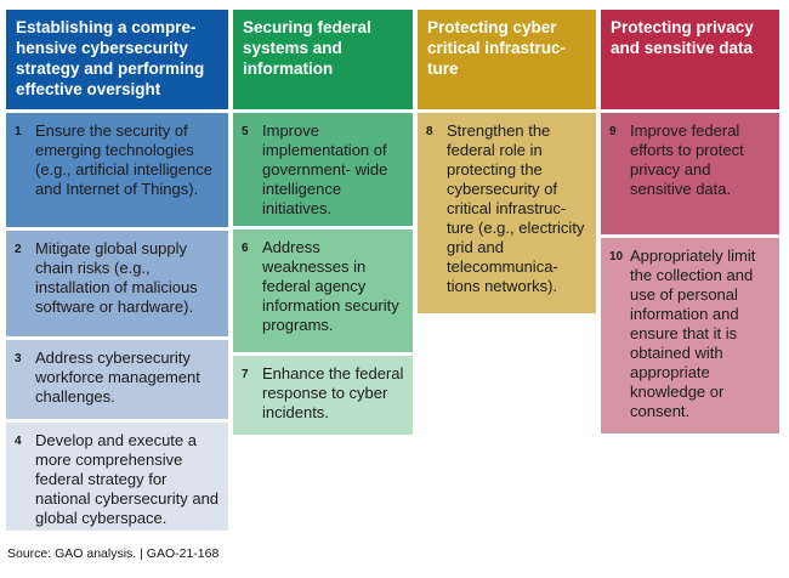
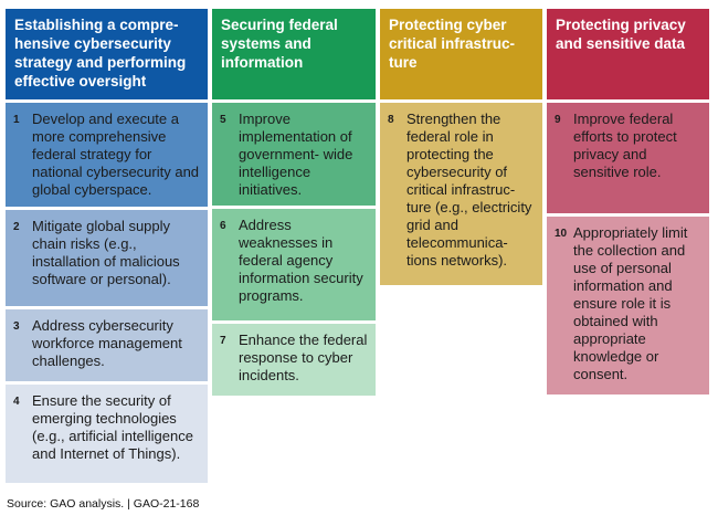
  Establishing a compre-
  hensive cybersecurity
  strategy and performing
  effective oversight
  1
- Ensure the security of emerging technologies (e.g., artificial intelligence and Internet of Things).
+ Develop and execute a more comprehensive federal strategy for national cybersecurity and global cyberspace.
  2
- Mitigate global supply chain risks (e.g., installation of malicious software or hardware).
+ Mitigate global supply chain risks (e.g., installation of malicious software or personal).
  3
  Address cybersecurity workforce management challenges.
  4
- Develop and execute a more comprehensive federal strategy for national cybersecurity and global cyberspace.
+ Ensure the security of emerging technologies (e.g., artificial intelligence and Internet of Things).
  Securing federal
  systems and
  information
  5
  Improve implementation of government- wide intelligence initiatives.
  6
  Address weaknesses in federal agency information security programs.
  7
  Enhance the federal response to cyber incidents.
  Protecting cyber
  critical infrastruc-
  ture
  8
  Strengthen the federal role in protecting the cybersecurity of critical infrastruc-
  ture (e.g., electricity grid and telecommunica-
  tions networks).
  Protecting privacy
  and sensitive data
  9
- Improve federal efforts to protect privacy and sensitive data.
+ Improve federal efforts to protect privacy and sensitive role.
  10
- Appropriately limit the collection and use of personal information and ensure that it is obtained with appropriate knowledge or consent.
+ Appropriately limit the collection and use of personal information and ensure role it is obtained with appropriate knowledge or consent.
  Source: GAO analysis. | GAO-21-168
